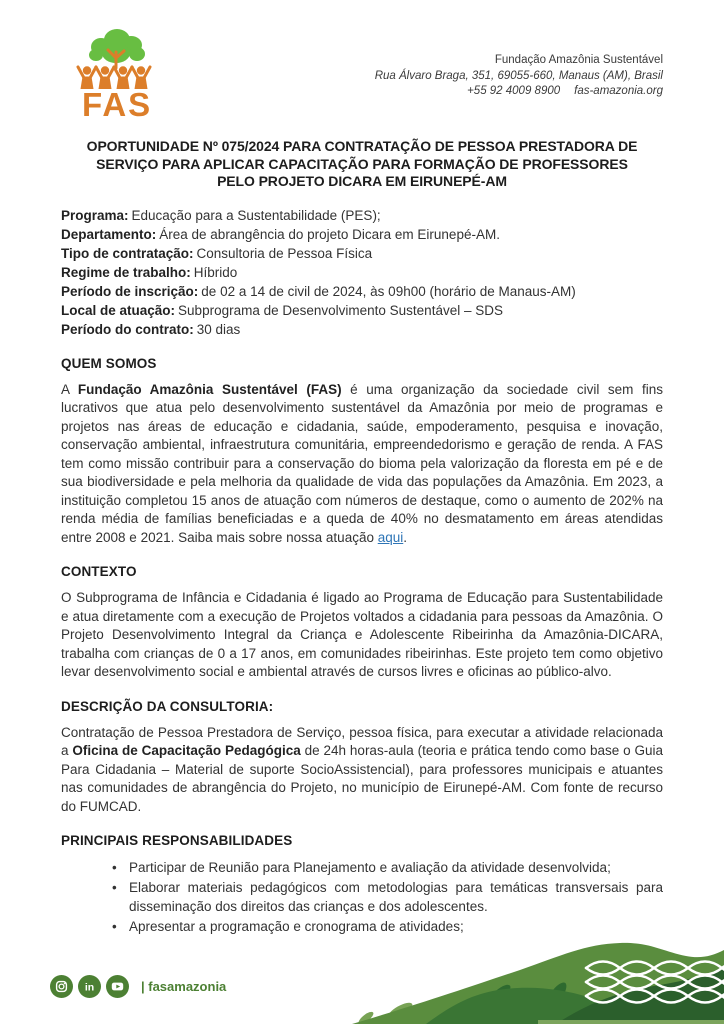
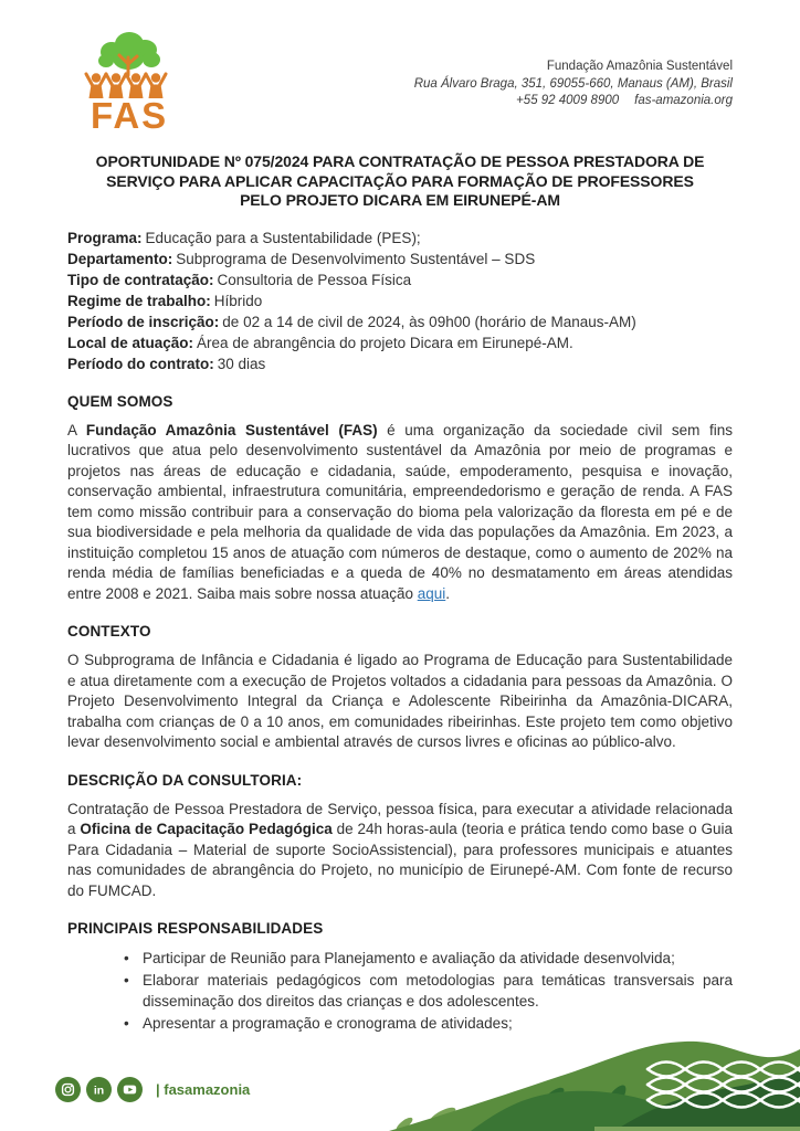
  FAS
  Fundação Amazônia Sustentável
  Rua Álvaro Braga, 351, 69055-660, Manaus (AM), Brasil
  +55 92 4009 8900 fas-amazonia.org
  OPORTUNIDADE Nº 075/2024 PARA CONTRATAÇÃO DE PESSOA PRESTADORA DE SERVIÇO PARA APLICAR CAPACITAÇÃO PARA FORMAÇÃO DE PROFESSORES PELO PROJETO DICARA EM EIRUNEPÉ-AM
  Programa: Educação para a Sustentabilidade (PES);
- Departamento: Área de abrangência do projeto Dicara em Eirunepé-AM.
+ Departamento: Subprograma de Desenvolvimento Sustentável – SDS
  Tipo de contratação: Consultoria de Pessoa Física
  Regime de trabalho: Híbrido
  Período de inscrição: de 02 a 14 de civil de 2024, às 09h00 (horário de Manaus-AM)
- Local de atuação: Subprograma de Desenvolvimento Sustentável – SDS
+ Local de atuação: Área de abrangência do projeto Dicara em Eirunepé-AM.
  Período do contrato: 30 dias
  QUEM SOMOS
  A Fundação Amazônia Sustentável (FAS) é uma organização da sociedade civil sem fins lucrativos que atua pelo desenvolvimento sustentável da Amazônia por meio de programas e projetos nas áreas de educação e cidadania, saúde, empoderamento, pesquisa e inovação, conservação ambiental, infraestrutura comunitária, empreendedorismo e geração de renda. A FAS tem como missão contribuir para a conservação do bioma pela valorização da floresta em pé e de sua biodiversidade e pela melhoria da qualidade de vida das populações da Amazônia. Em 2023, a instituição completou 15 anos de atuação com números de destaque, como o aumento de 202% na renda média de famílias beneficiadas e a queda de 40% no desmatamento em áreas atendidas entre 2008 e 2021. Saiba mais sobre nossa atuação aqui.
  CONTEXTO
- O Subprograma de Infância e Cidadania é ligado ao Programa de Educação para Sustentabilidade e atua diretamente com a execução de Projetos voltados a cidadania para pessoas da Amazônia. O Projeto Desenvolvimento Integral da Criança e Adolescente Ribeirinha da Amazônia-DICARA, trabalha com crianças de 0 a 17 anos, em comunidades ribeirinhas. Este projeto tem como objetivo levar desenvolvimento social e ambiental através de cursos livres e oficinas ao público-alvo.
+ O Subprograma de Infância e Cidadania é ligado ao Programa de Educação para Sustentabilidade e atua diretamente com a execução de Projetos voltados a cidadania para pessoas da Amazônia. O Projeto Desenvolvimento Integral da Criança e Adolescente Ribeirinha da Amazônia-DICARA, trabalha com crianças de 0 a 10 anos, em comunidades ribeirinhas. Este projeto tem como objetivo levar desenvolvimento social e ambiental através de cursos livres e oficinas ao público-alvo.
  DESCRIÇÃO DA CONSULTORIA:
  Contratação de Pessoa Prestadora de Serviço, pessoa física, para executar a atividade relacionada a Oficina de Capacitação Pedagógica de 24h horas-aula (teoria e prática tendo como base o Guia Para Cidadania – Material de suporte SocioAssistencial), para professores municipais e atuantes nas comunidades de abrangência do Projeto, no município de Eirunepé-AM. Com fonte de recurso do FUMCAD.
  PRINCIPAIS RESPONSABILIDADES
  Participar de Reunião para Planejamento e avaliação da atividade desenvolvida;
  Elaborar materiais pedagógicos com metodologias para temáticas transversais para disseminação dos direitos das crianças e dos adolescentes.
  Apresentar a programação e cronograma de atividades;
  in
  | fasamazonia
